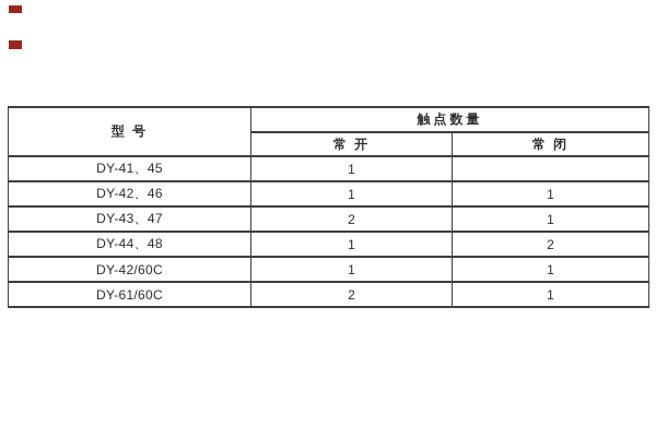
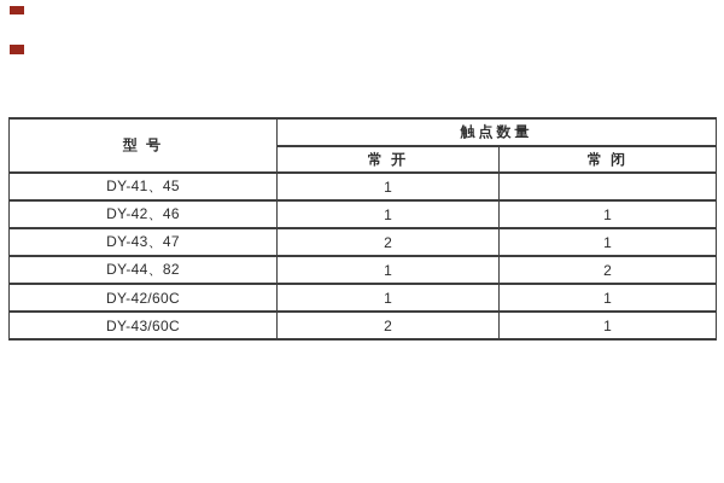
  型 号	触点数量
  常 开	常 闭
  DY-41、45	1
  DY-42、46	1	1
  DY-43、47	2	1
- DY-44、48	1	2
+ DY-44、82	1	2
  DY-42/60C	1	1
- DY-61/60C	2	1
+ DY-43/60C	2	1
